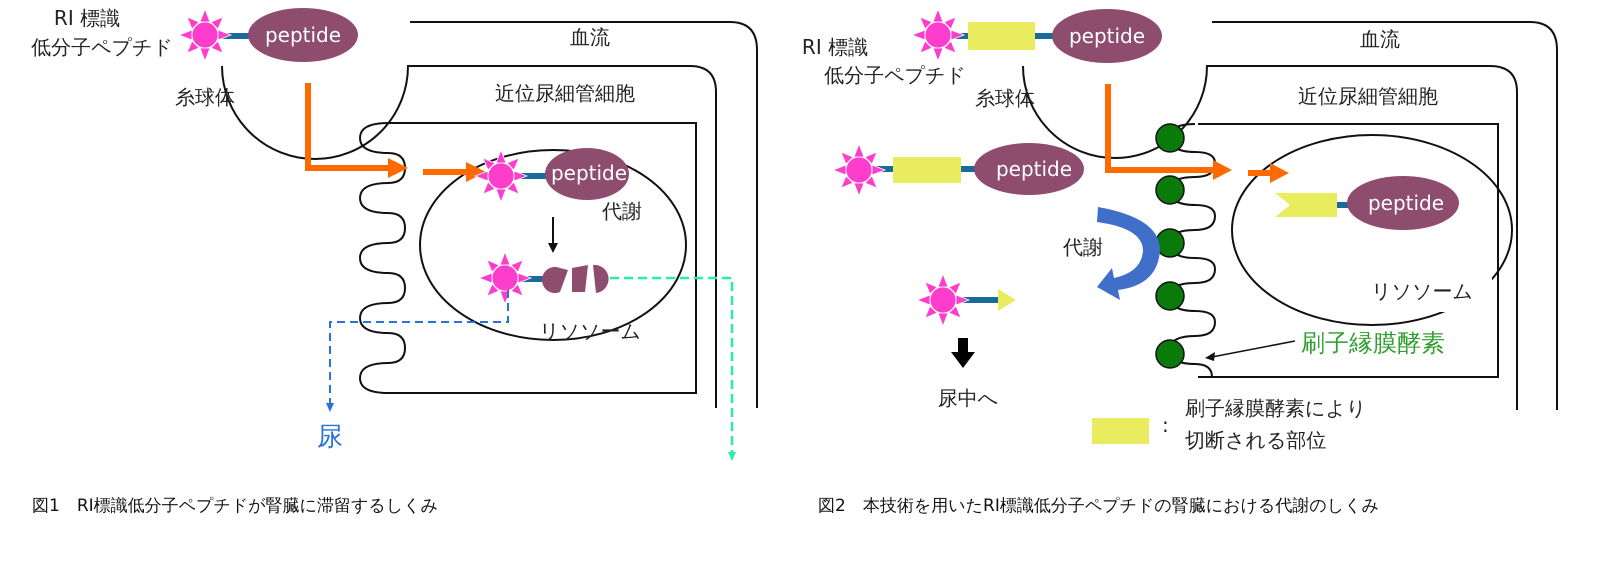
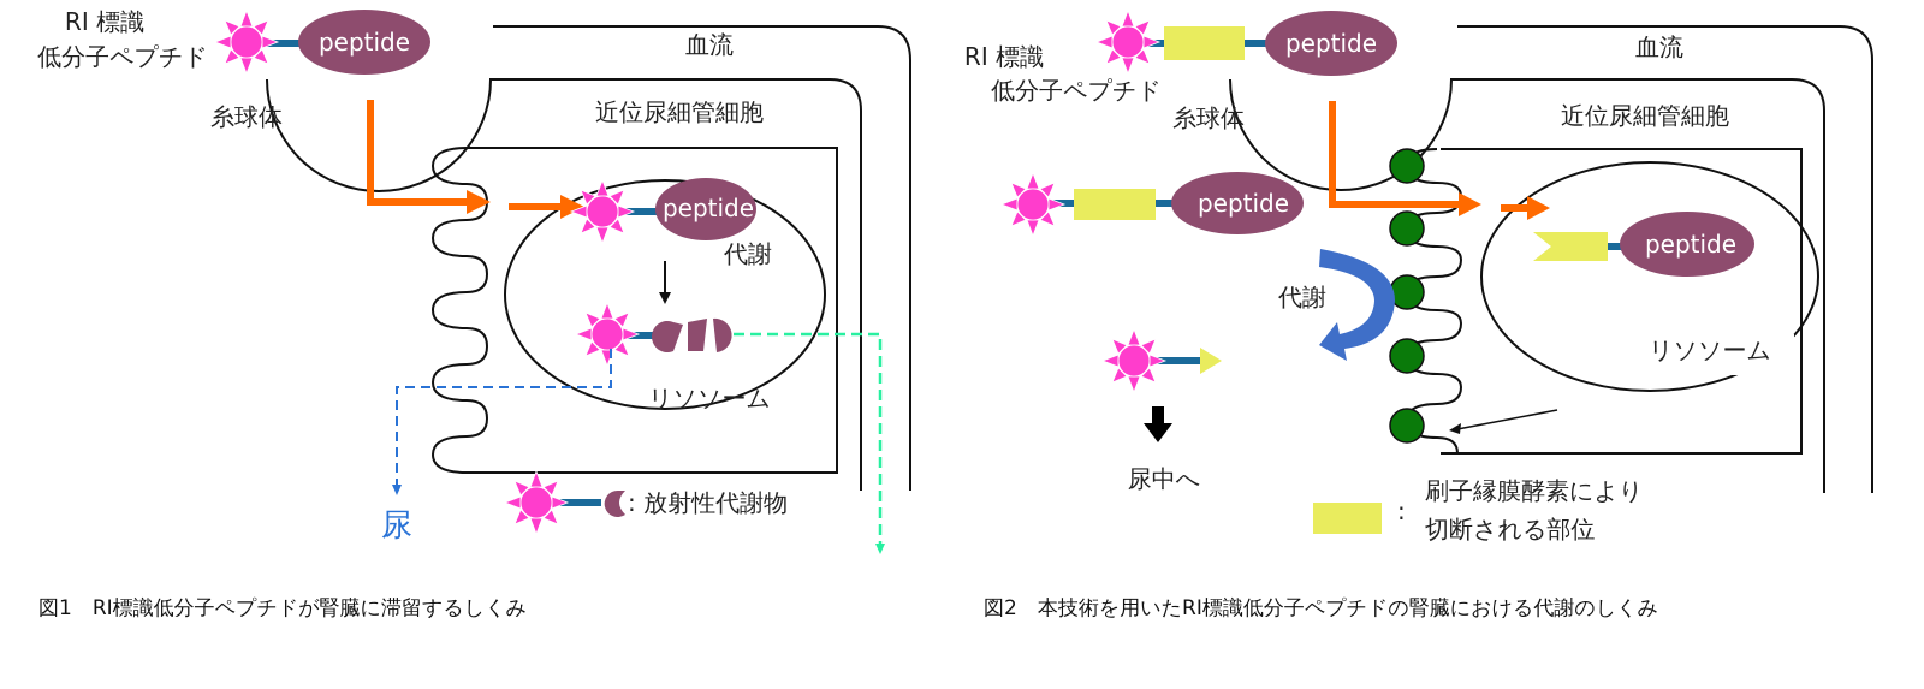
  peptide
  RI 標識
  低分子ペプチド
  糸球体
  血流
  近位尿細管細胞
  peptide
  代謝
  リソソーム
  尿
+ : 放射性代謝物
  図1 RI標識低分子ペプチドが腎臓に滞留するしくみ
  peptide
  RI 標識
  低分子ペプチド
  糸球体
  血流
  近位尿細管細胞
  peptide
  代謝
  尿中へ
  peptide
  リソソーム
- 刷子縁膜酵素
  :
  刷子縁膜酵素により
  切断される部位
  図2 本技術を用いたRI標識低分子ペプチドの腎臓における代謝のしくみ
